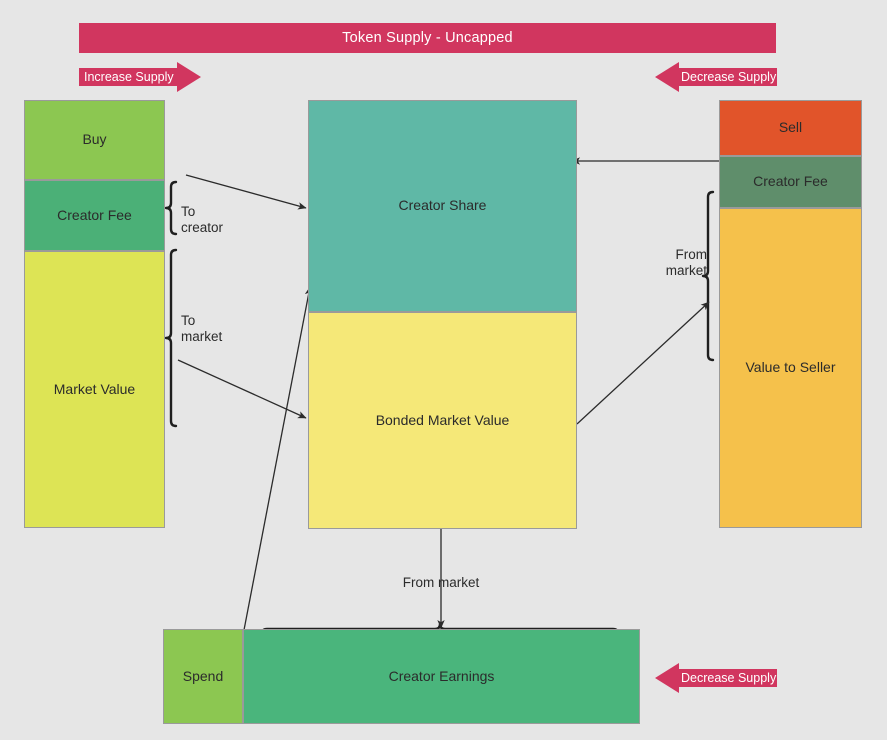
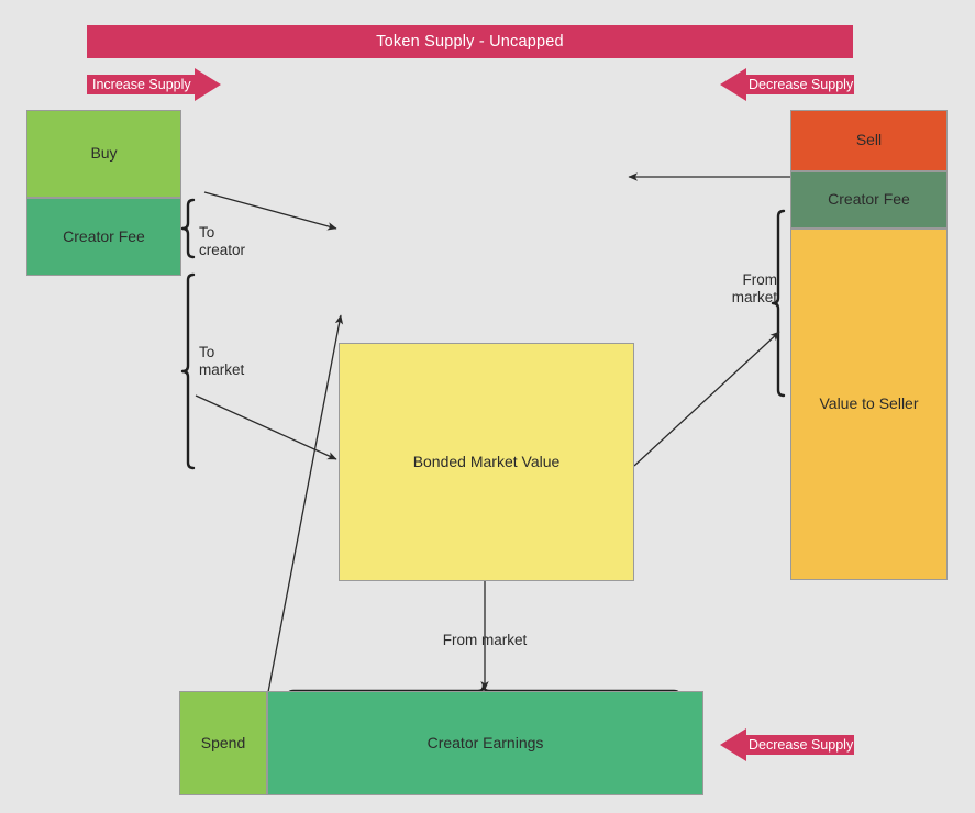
  Token Supply - Uncapped
  Increase Supply
  Decrease Supply
  Decrease Supply
  Buy
  Creator Fee
- Market Value
- Creator Share
  Bonded Market Value
  Sell
  Creator Fee
  Value to Seller
  Spend
  Creator Earnings
  To
  creator
  To
  market
  From
  market
  From market
